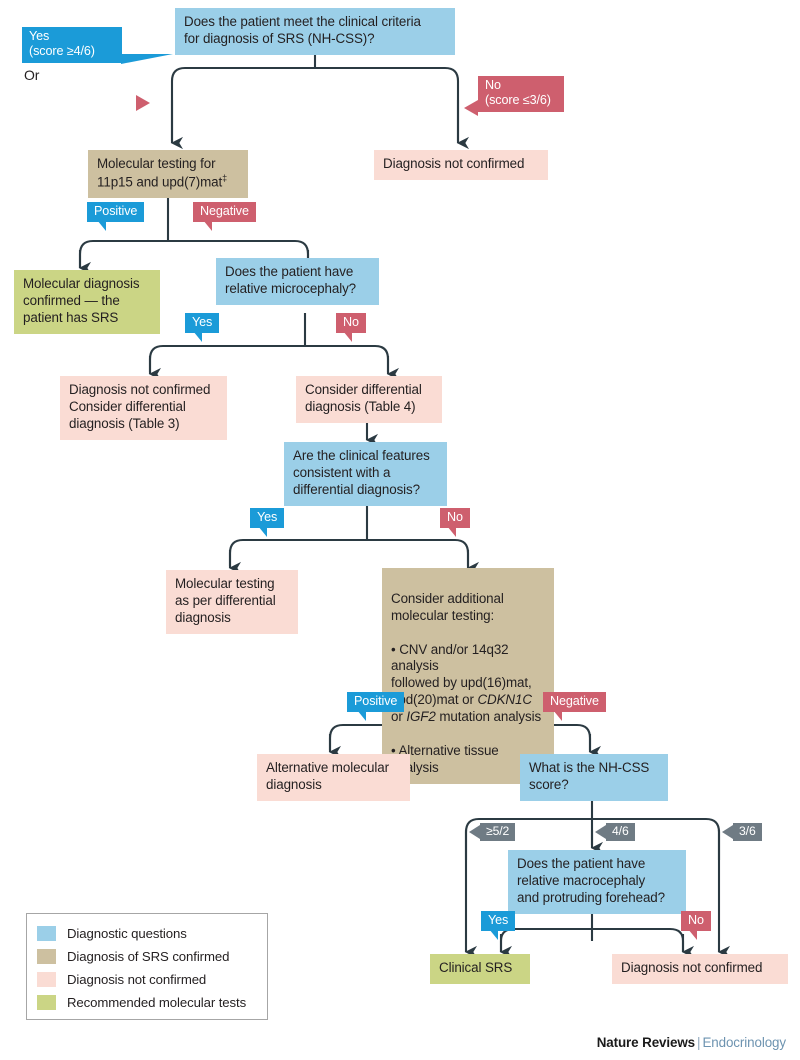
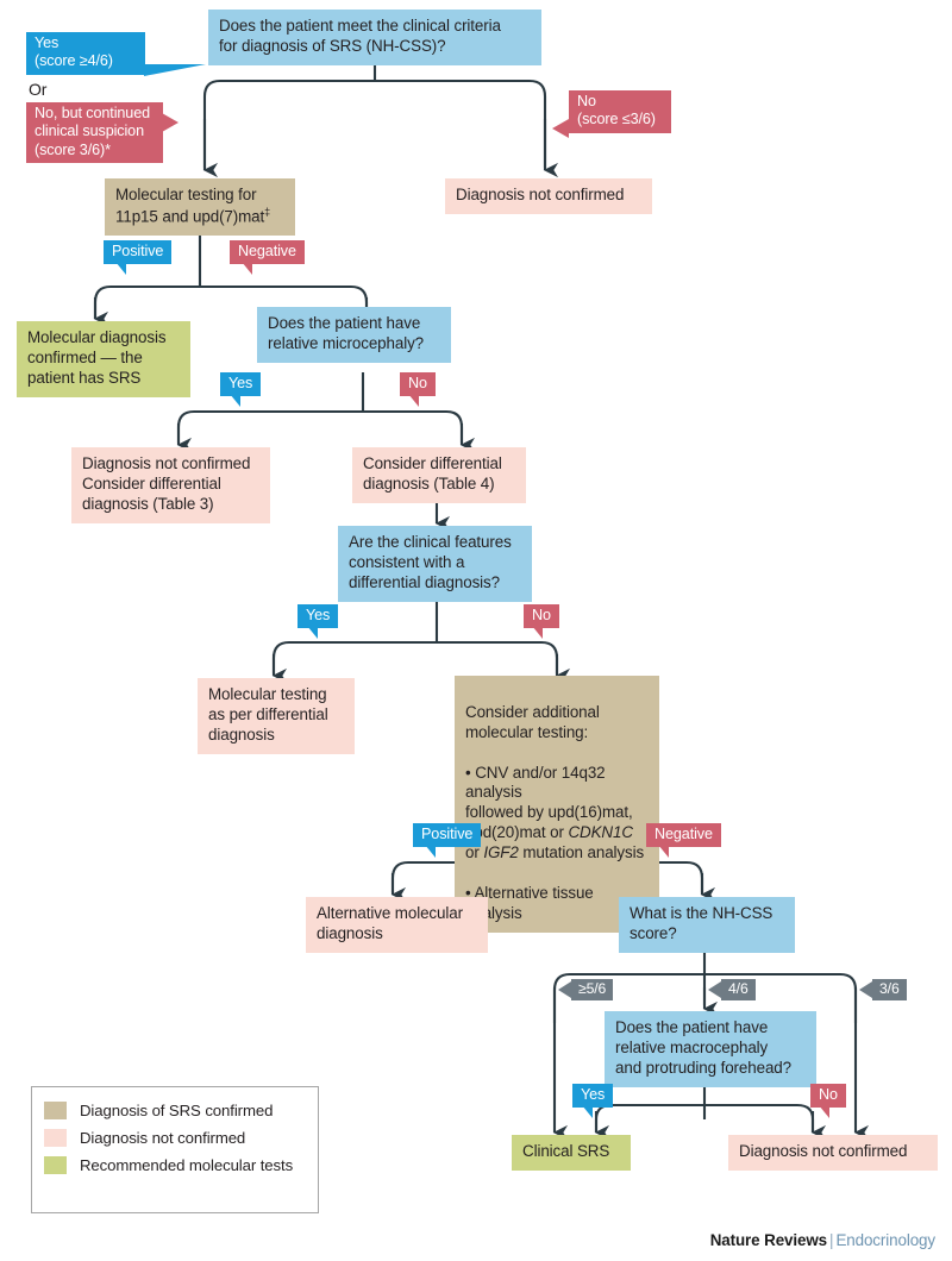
  Does the patient meet the clinical criteria
  for diagnosis of SRS (NH-CSS)?
  Diagnosis not confirmed
  Molecular testing for
  11p15 and upd(7)mat‡
  Molecular diagnosis
  confirmed — the
  patient has SRS
  Does the patient have
  relative microcephaly?
  Diagnosis not confirmed
  Consider differential
  diagnosis (Table 3)
  Consider differential
  diagnosis (Table 4)
  Are the clinical features
  consistent with a
  differential diagnosis?
  Molecular testing
  as per differential
  diagnosis
  Consider additional
  molecular testing:
  • CNV and/or 14q32 analysis
  followed by upd(16)mat,
  d(20)mat or CDKN1C
  or IGF2 mutation analysis
  • Alternative tissue lysis
  Alternative molecular
  diagnosis
  What is the NH-CSS
  score?
  Does the patient have
  relative macrocephaly
  and protruding forehead?
  Clinical SRS
  Diagnosis not confirmed
  Yes
  (score ≥4/6)
  Or
+ No, but continued
+ clinical suspicion
+ (score 3/6)*
  No
  (score ≤3/6)
  Positive
  Negative
  Yes
  No
  Yes
  No
  Positive
  Negative
- ≥5/2
+ ≥5/6
  4/6
  3/6
  Yes
  No
- Diagnostic questions
  Diagnosis of SRS confirmed
  Diagnosis not confirmed
  Recommended molecular tests
  Nature Reviews | Endocrinology
